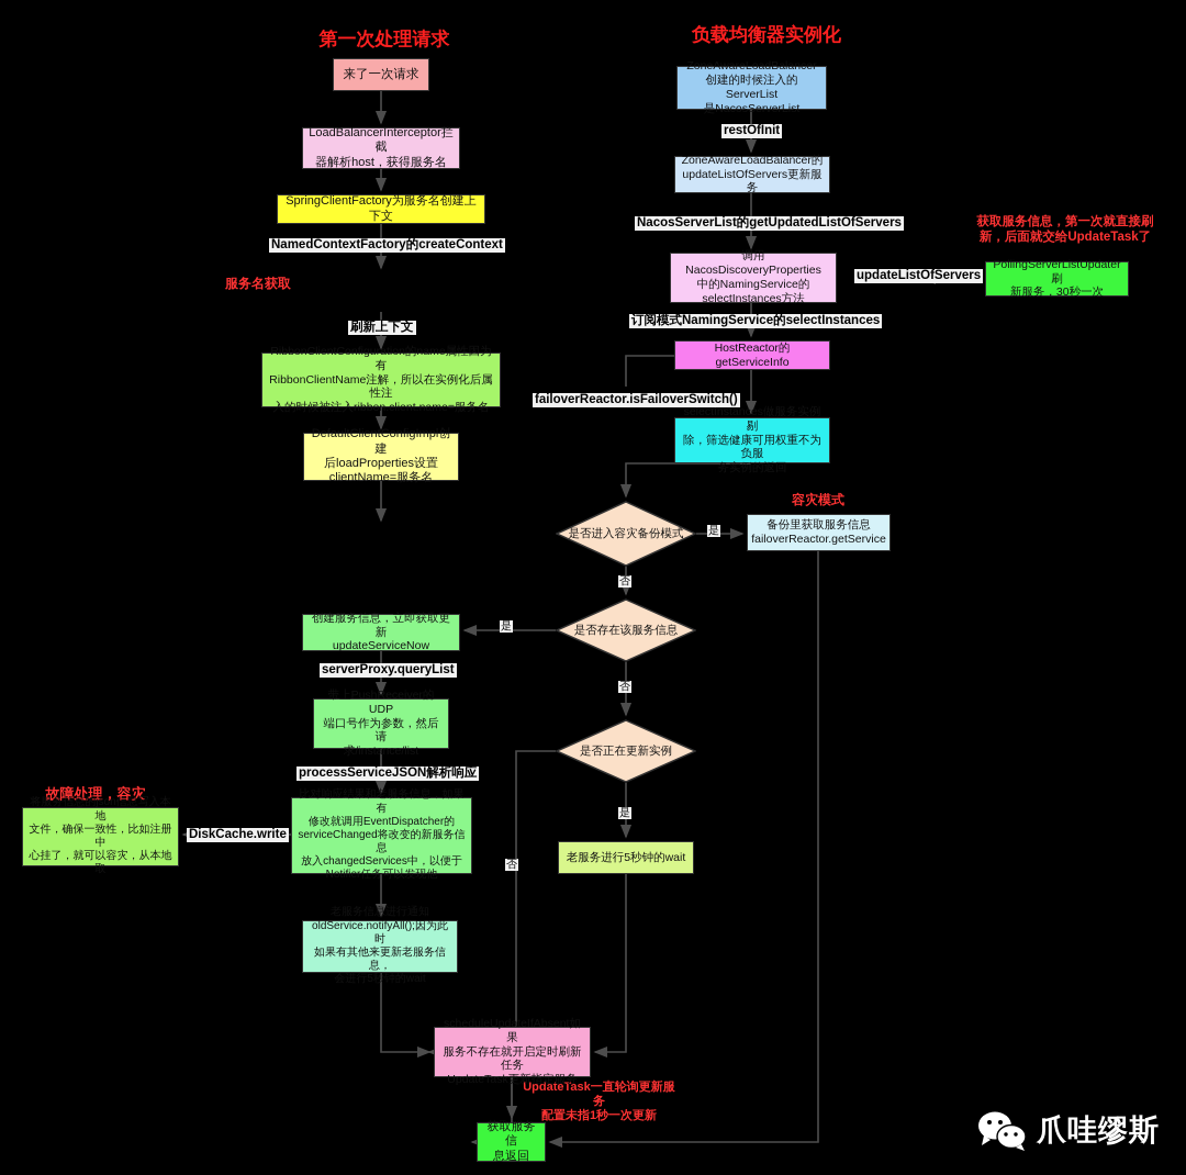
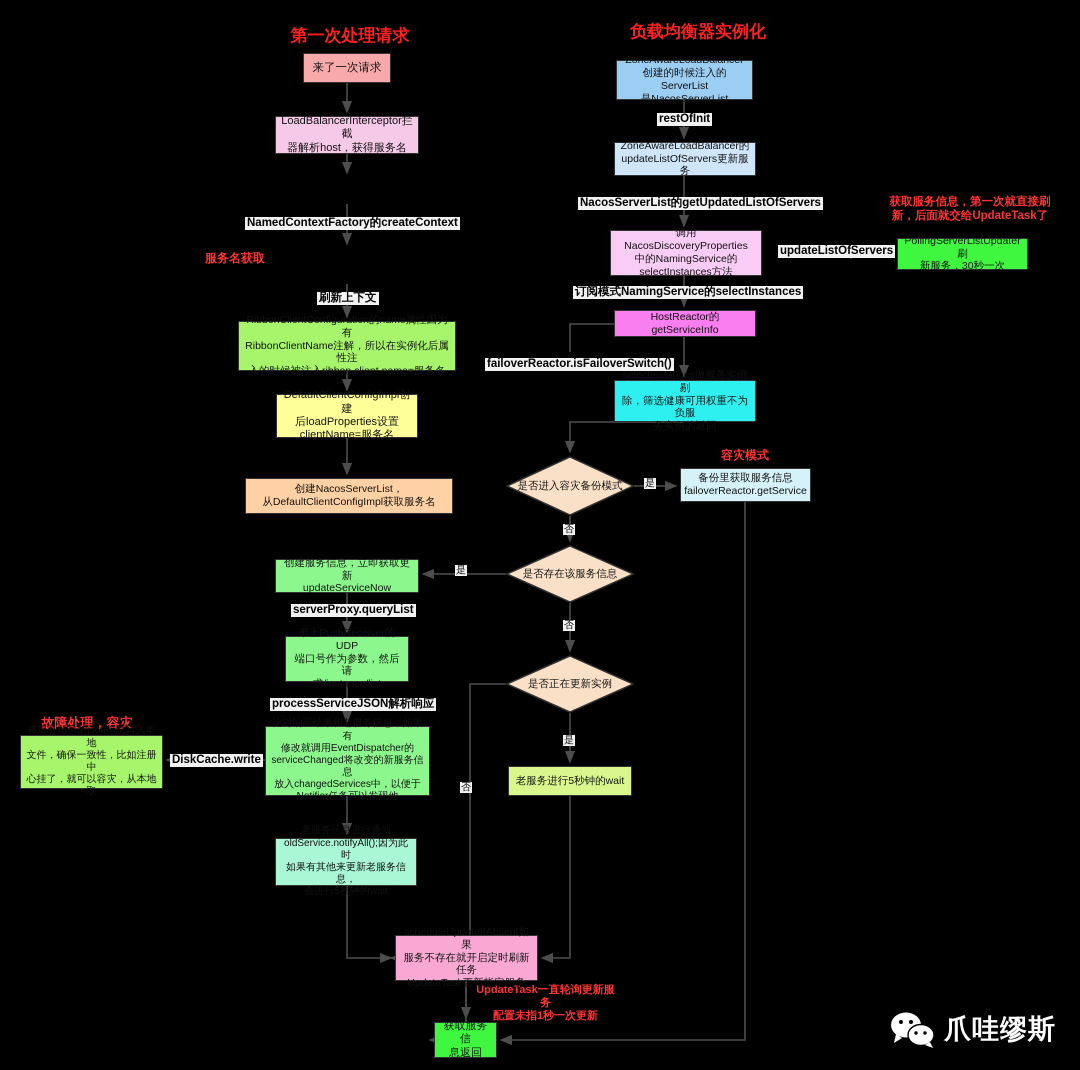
  第一次处理请求
  负载均衡器实例化
  服务名获取
  故障处理，容灾
  获取服务信息，第一次就直接刷
  新，后面就交给UpdateTask了
  容灾模式
  UpdateTask一直轮询更新服务
  配置未指1秒一次更新
  来了一次请求
  LoadBalancerInterceptor拦截
  器解析host，获得服务名
- SpringClientFactory为服务名创建上下文
  RibbonClientConfiguration的name属性因为有
  RibbonClientName注解，所以在实例化后属性注
  入的时候被注入ribbon.client.name=服务名
  DefaultClientConfigImpl创建
  后loadProperties设置
  clientName=服务名
+ 创建NacosServerList，
+ 从DefaultClientConfigImpl获取服务名
  创建服务信息，立即获取更新
  updateServiceNow
  带上PushReceiver的UDP
  端口号作为参数，然后请
  求/instance/list
  比对响应结果和老服务信息，如果有
  修改就调用EventDispatcher的
  serviceChanged将改变的新服务信息
  放入changedServices中，以便于
  Notifier任务可以发现他
  将服务信息的json信息写入本地
  文件，确保一致性，比如注册中
  心挂了，就可以容灾，从本地取
  老服务信息进行通知
  oldService.notifyAll();因为此时
  如果有其他来更新老服务信息，
  会进行5秒钟的wait
  scheduleUpdateIfAbsent如果
  服务不存在就开启定时刷新任务
  UpdateTask更新指定服务
  获取服务信
  息返回
  ZoneAwareLoadBalancer
  创建的时候注入的ServerList
  是NacosServerList
  ZoneAwareLoadBalancer的
  updateListOfServers更新服务
  调用NacosDiscoveryProperties
  中的NamingService的
  selectInstances方法
  HostReactor的getServiceInfo
  selectInstances做服务实例剔
  除，筛选健康可用权重不为负服
  务实例的返回
  备份里获取服务信息
  failoverReactor.getService
  老服务进行5秒钟的wait
  PollingServerListUpdater刷
  新服务，30秒一次
  是否进入容灾备份模式
  是否存在该服务信息
  是否正在更新实例
  NamedContextFactory的createContext
  刷新上下文
  serverProxy.queryList
  processServiceJSON解析响应
  DiskCache.write
  restOfInit
  NacosServerList的getUpdatedListOfServers
  updateListOfServers
  订阅模式NamingService的selectInstances
  failoverReactor.isFailoverSwitch()
  是
  否
  是
  否
  是
  否
  爪哇缪斯
